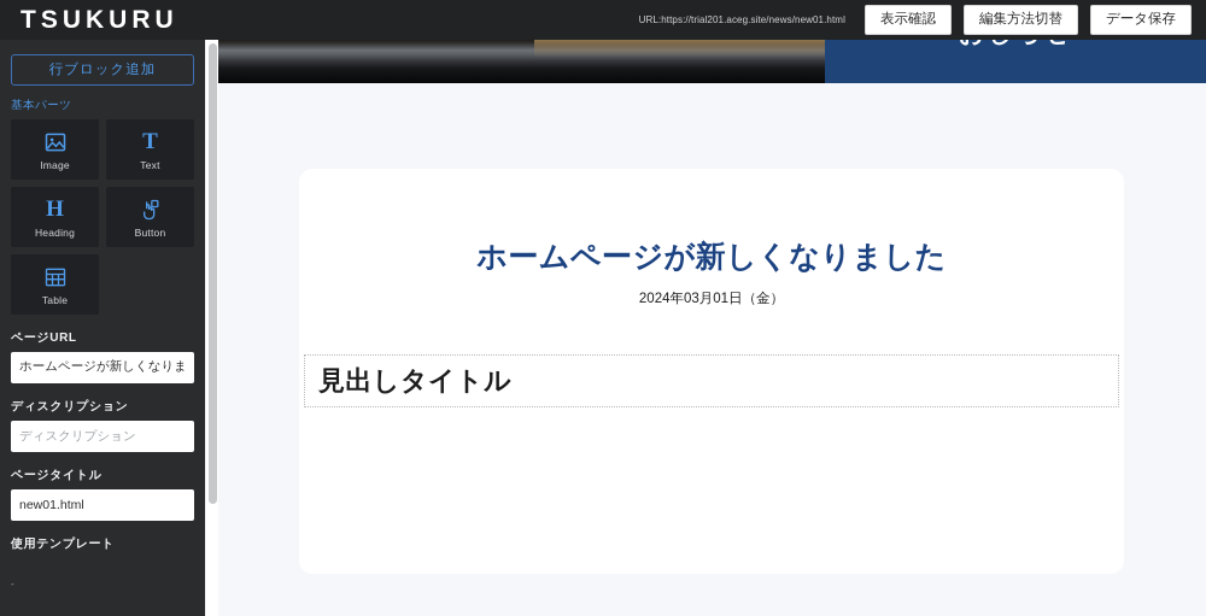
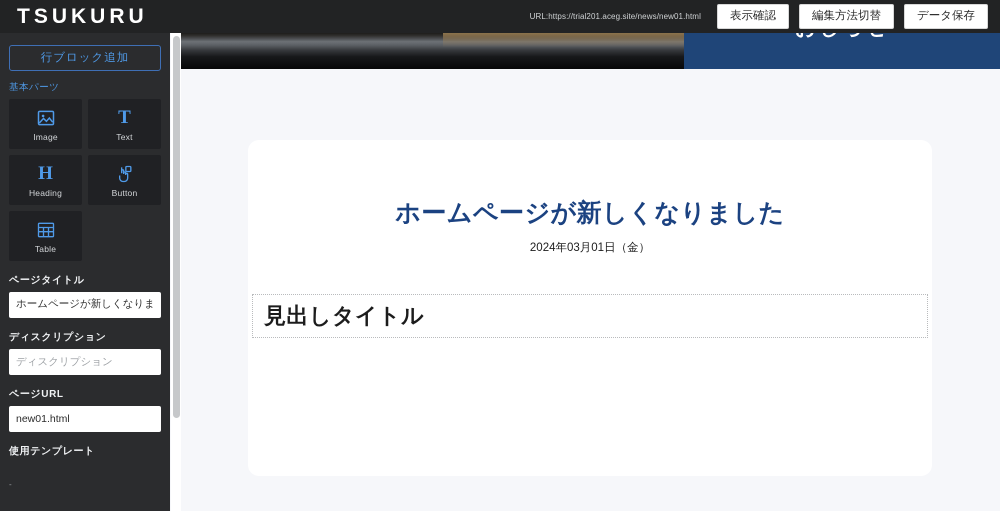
  TSUKURU
  URL:https://trial201.aceg.site/news/new01.html
  表示確認
  編集方法切替
  データ保存
  行ブロック追加
  基本パーツ
  Image
  T
  Text
  H
  Heading
  Button
  Table
- ページURL
+ ページタイトル
  ホームページが新しくなりま
  ディスクリプション
  ディスクリプション
- ページタイトル
+ ページURL
  new01.html
  使用テンプレート
  -
  ホームページが新しくなりました
  2024年03月01日（金）
  見出しタイトル
